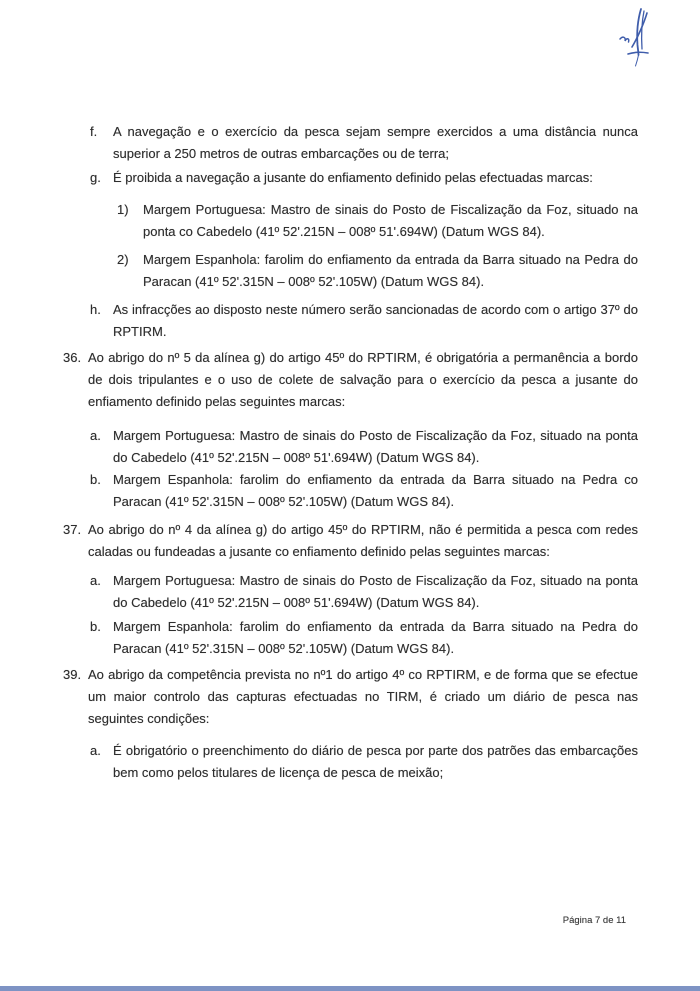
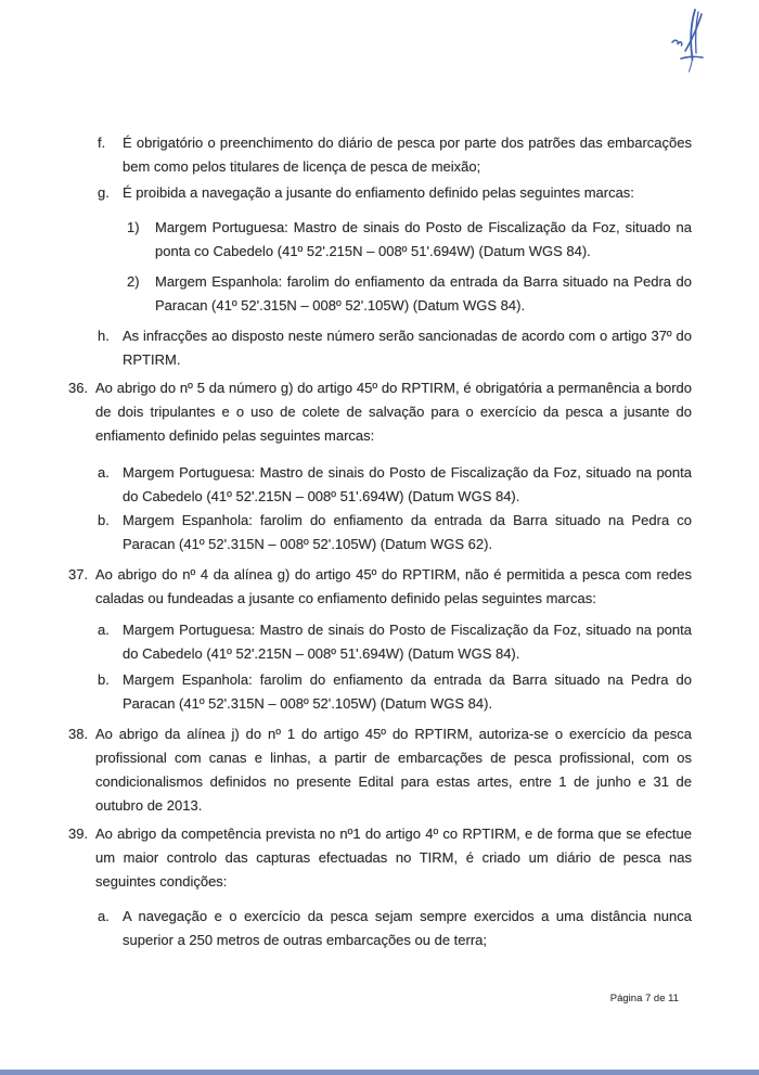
  f.
- A navegação e o exercício da pesca sejam sempre exercidos a uma distância nunca superior a 250 metros de outras embarcações ou de terra;
+ É obrigatório o preenchimento do diário de pesca por parte dos patrões das embarcações bem como pelos titulares de licença de pesca de meixão;
  g.
- É proibida a navegação a jusante do enfiamento definido pelas efectuadas marcas:
+ É proibida a navegação a jusante do enfiamento definido pelas seguintes marcas:
  1)
  Margem Portuguesa: Mastro de sinais do Posto de Fiscalização da Foz, situado na ponta co Cabedelo (41º 52'.215N – 008º 51'.694W) (Datum WGS 84).
  2)
  Margem Espanhola: farolim do enfiamento da entrada da Barra situado na Pedra do Paracan (41º 52'.315N – 008º 52'.105W) (Datum WGS 84).
  h.
  As infracções ao disposto neste número serão sancionadas de acordo com o artigo 37º do RPTIRM.
  36.
- Ao abrigo do nº 5 da alínea g) do artigo 45º do RPTIRM, é obrigatória a permanência a bordo de dois tripulantes e o uso de colete de salvação para o exercício da pesca a jusante do enfiamento definido pelas seguintes marcas:
+ Ao abrigo do nº 5 da número g) do artigo 45º do RPTIRM, é obrigatória a permanência a bordo de dois tripulantes e o uso de colete de salvação para o exercício da pesca a jusante do enfiamento definido pelas seguintes marcas:
  a.
  Margem Portuguesa: Mastro de sinais do Posto de Fiscalização da Foz, situado na ponta do Cabedelo (41º 52'.215N – 008º 51'.694W) (Datum WGS 84).
  b.
- Margem Espanhola: farolim do enfiamento da entrada da Barra situado na Pedra co Paracan (41º 52'.315N – 008º 52'.105W) (Datum WGS 84).
+ Margem Espanhola: farolim do enfiamento da entrada da Barra situado na Pedra co Paracan (41º 52'.315N – 008º 52'.105W) (Datum WGS 62).
  37.
  Ao abrigo do nº 4 da alínea g) do artigo 45º do RPTIRM, não é permitida a pesca com redes caladas ou fundeadas a jusante co enfiamento definido pelas seguintes marcas:
  a.
  Margem Portuguesa: Mastro de sinais do Posto de Fiscalização da Foz, situado na ponta do Cabedelo (41º 52'.215N – 008º 51'.694W) (Datum WGS 84).
  b.
  Margem Espanhola: farolim do enfiamento da entrada da Barra situado na Pedra do Paracan (41º 52'.315N – 008º 52'.105W) (Datum WGS 84).
+ 38.
+ Ao abrigo da alínea j) do nº 1 do artigo 45º do RPTIRM, autoriza-se o exercício da pesca profissional com canas e linhas, a partir de embarcações de pesca profissional, com os condicionalismos definidos no presente Edital para estas artes, entre 1 de junho e 31 de outubro de 2013.
  39.
  Ao abrigo da competência prevista no nº1 do artigo 4º co RPTIRM, e de forma que se efectue um maior controlo das capturas efectuadas no TIRM, é criado um diário de pesca nas seguintes condições:
  a.
- É obrigatório o preenchimento do diário de pesca por parte dos patrões das embarcações bem como pelos titulares de licença de pesca de meixão;
+ A navegação e o exercício da pesca sejam sempre exercidos a uma distância nunca superior a 250 metros de outras embarcações ou de terra;
  Página 7 de 11
